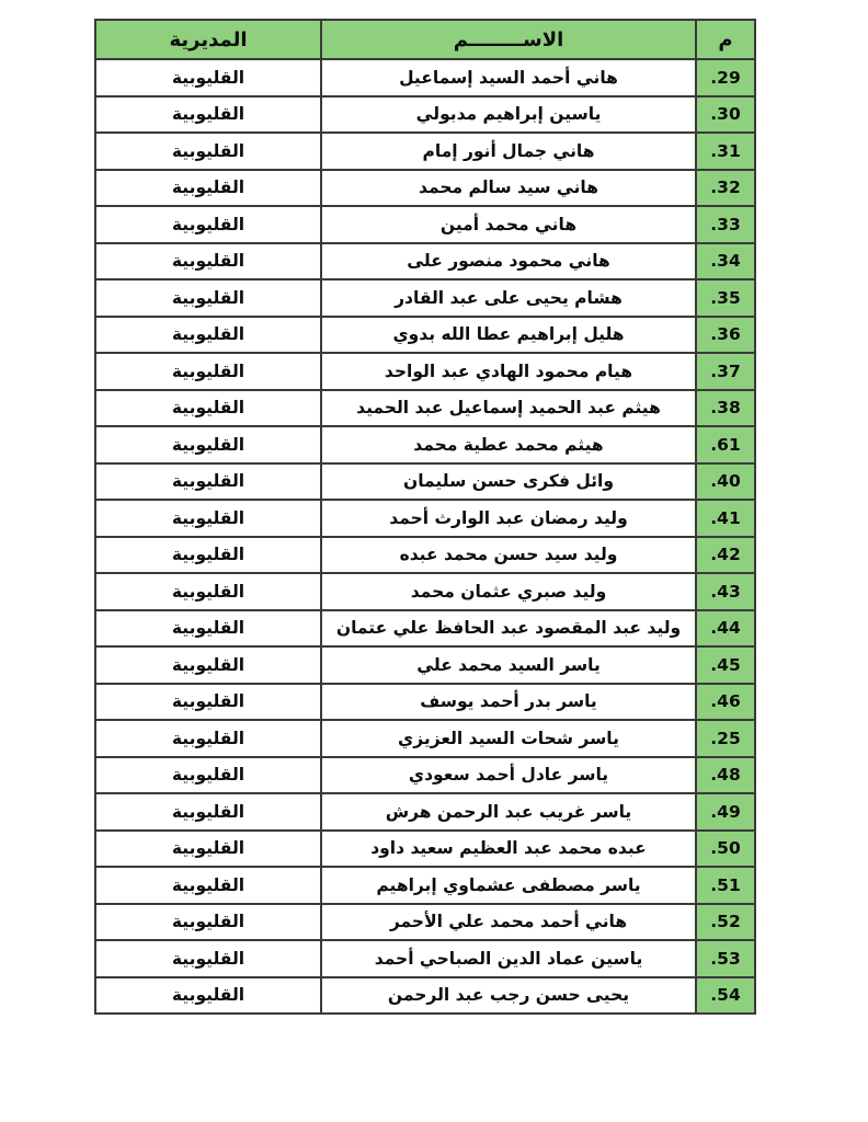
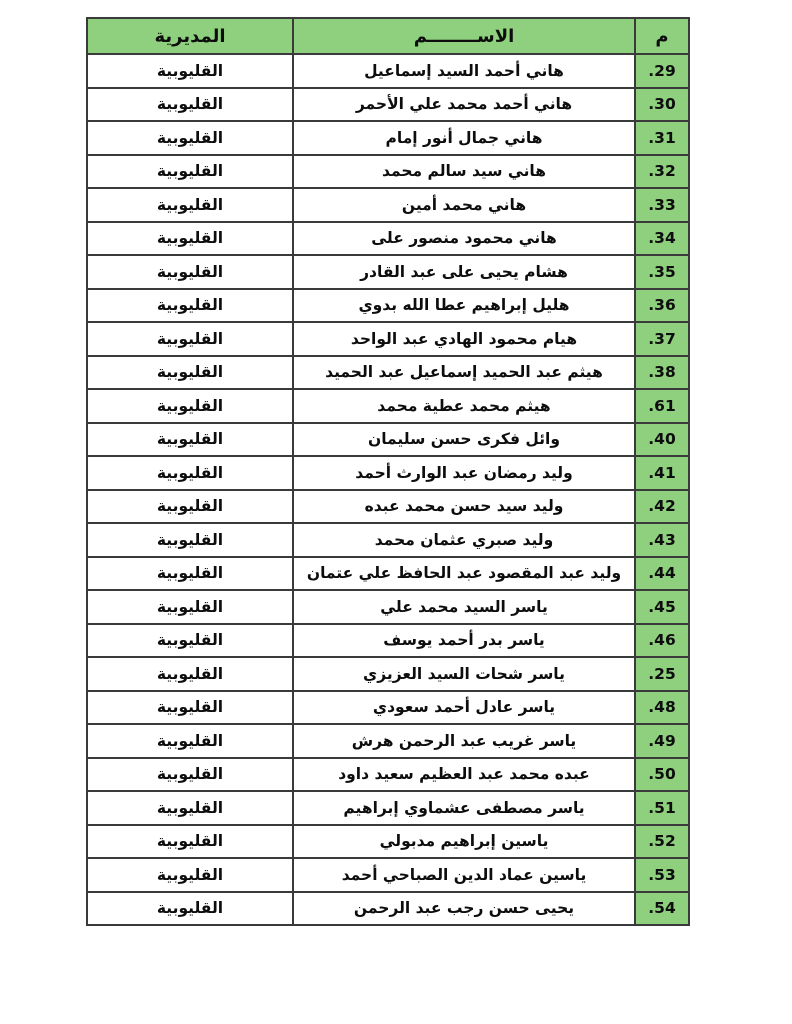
  م	الاســــــــم	المديرية
  29.	هاني أحمد السيد إسماعيل	القليوبية
- 30.	ياسين إبراهيم مدبولي	القليوبية
+ 30.	هاني أحمد محمد علي الأحمر	القليوبية
  31.	هاني جمال أنور إمام	القليوبية
  32.	هاني سيد سالم محمد	القليوبية
  33.	هاني محمد أمين	القليوبية
  34.	هاني محمود منصور على	القليوبية
  35.	هشام يحيى على عبد القادر	القليوبية
  36.	هليل إبراهيم عطا الله بدوي	القليوبية
  37.	هيام محمود الهادي عبد الواحد	القليوبية
  38.	هيثم عبد الحميد إسماعيل عبد الحميد	القليوبية
  61.	هيثم محمد عطية محمد	القليوبية
  40.	وائل فكرى حسن سليمان	القليوبية
  41.	وليد رمضان عبد الوارث أحمد	القليوبية
  42.	وليد سيد حسن محمد عبده	القليوبية
  43.	وليد صبري عثمان محمد	القليوبية
  44.	وليد عبد المقصود عبد الحافظ علي عتمان	القليوبية
  45.	ياسر السيد محمد علي	القليوبية
  46.	ياسر بدر أحمد يوسف	القليوبية
  25.	ياسر شحات السيد العزيزي	القليوبية
  48.	ياسر عادل أحمد سعودي	القليوبية
  49.	ياسر غريب عبد الرحمن هرش	القليوبية
  50.	عبده محمد عبد العظيم سعيد داود	القليوبية
  51.	ياسر مصطفى عشماوي إبراهيم	القليوبية
- 52.	هاني أحمد محمد علي الأحمر	القليوبية
+ 52.	ياسين إبراهيم مدبولي	القليوبية
  53.	ياسين عماد الدين الصباحي أحمد	القليوبية
  54.	يحيى حسن رجب عبد الرحمن	القليوبية
